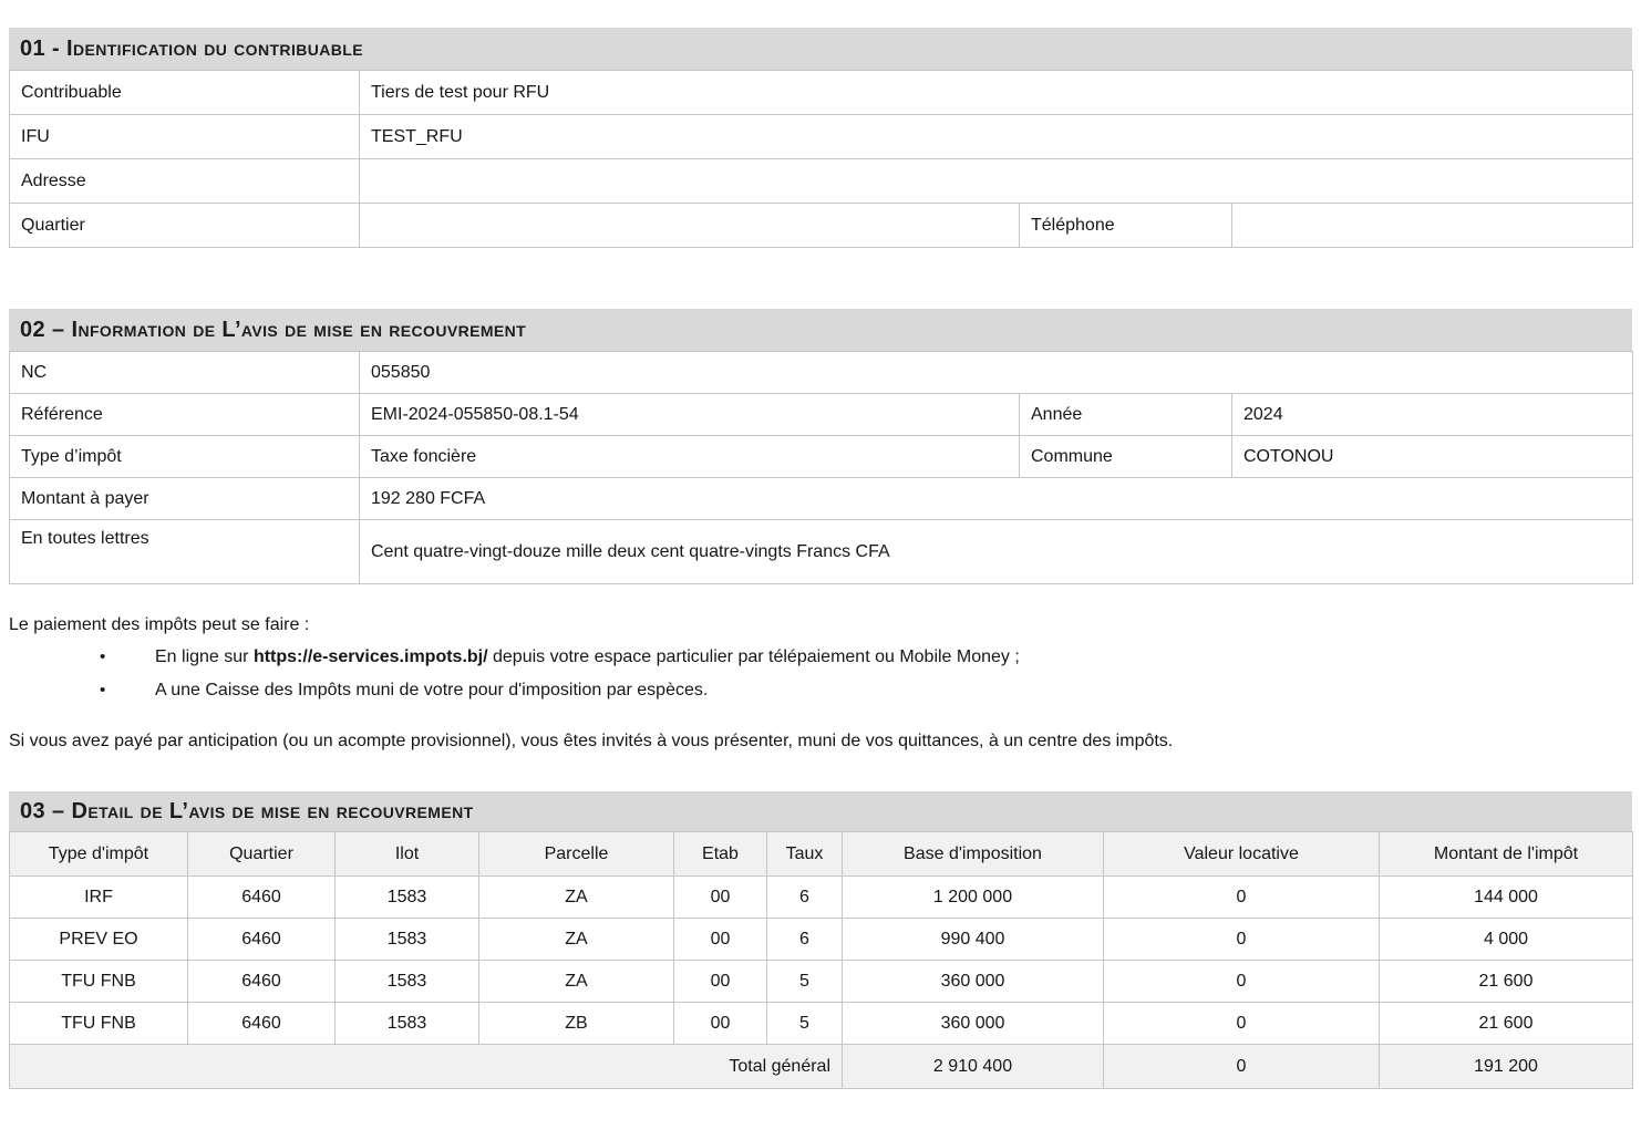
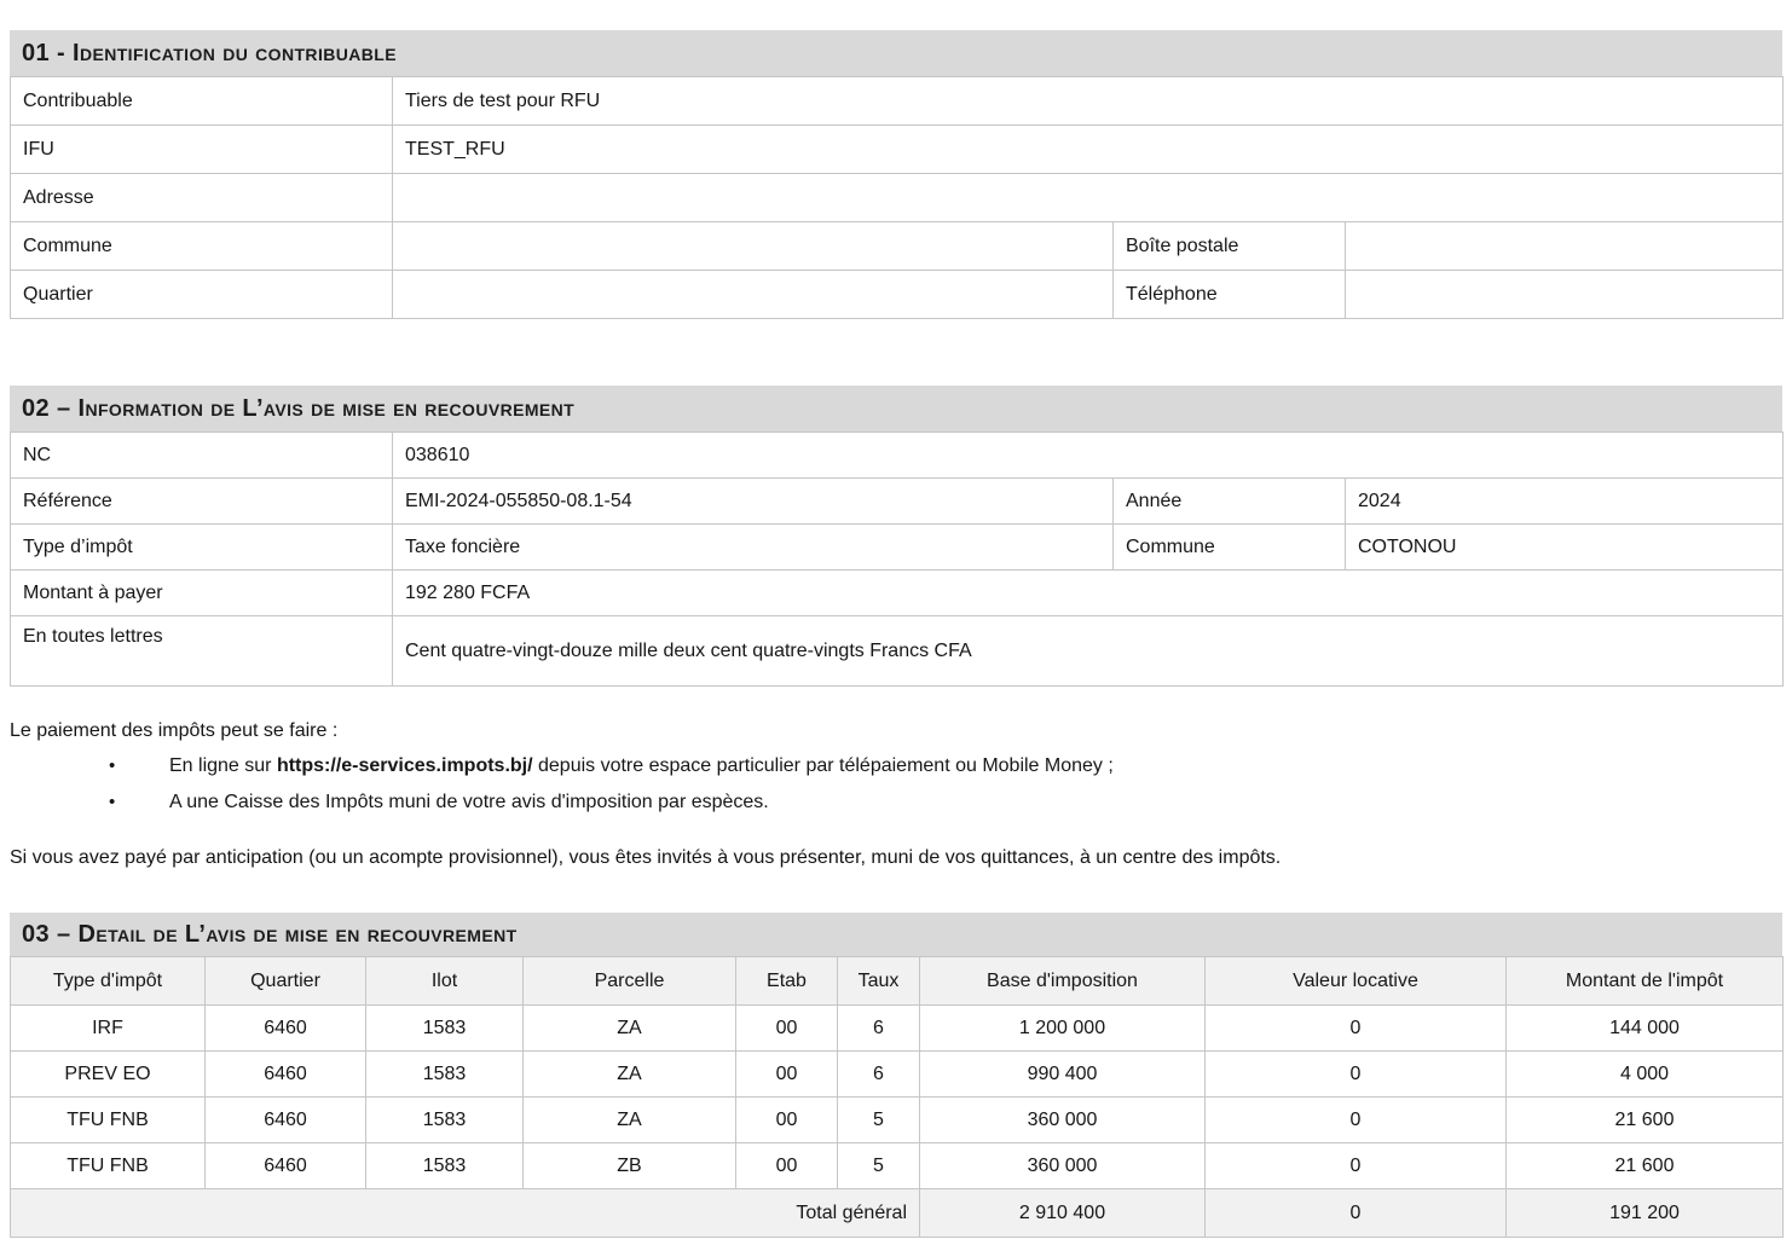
  01 - Identification du contribuable
  Contribuable	Tiers de test pour RFU
  IFU	TEST_RFU
  Adresse
+ Commune		Boîte postale
  Quartier		Téléphone
  02 – Information de L’avis de mise en recouvrement
- NC	055850
+ NC	038610
  Référence	EMI-2024-055850-08.1-54	Année	2024
  Type d’impôt	Taxe foncière	Commune	COTONOU
  Montant à payer	192 280 FCFA
  En toutes lettres	Cent quatre-vingt-douze mille deux cent quatre-vingts Francs CFA
  Le paiement des impôts peut se faire :
  •
  En ligne sur https://e-services.impots.bj/ depuis votre espace particulier par télépaiement ou Mobile Money ;
  •
- A une Caisse des Impôts muni de votre pour d'imposition par espèces.
+ A une Caisse des Impôts muni de votre avis d'imposition par espèces.
  Si vous avez payé par anticipation (ou un acompte provisionnel), vous êtes invités à vous présenter, muni de vos quittances, à un centre des impôts.
  03 – Detail de L’avis de mise en recouvrement
  Type d'impôt	Quartier	Ilot	Parcelle	Etab	Taux	Base d'imposition	Valeur locative	Montant de l'impôt
  IRF	6460	1583	ZA	00	6	1 200 000	0	144 000
  PREV EO	6460	1583	ZA	00	6	990 400	0	4 000
  TFU FNB	6460	1583	ZA	00	5	360 000	0	21 600
  TFU FNB	6460	1583	ZB	00	5	360 000	0	21 600
  Total général	2 910 400	0	191 200
